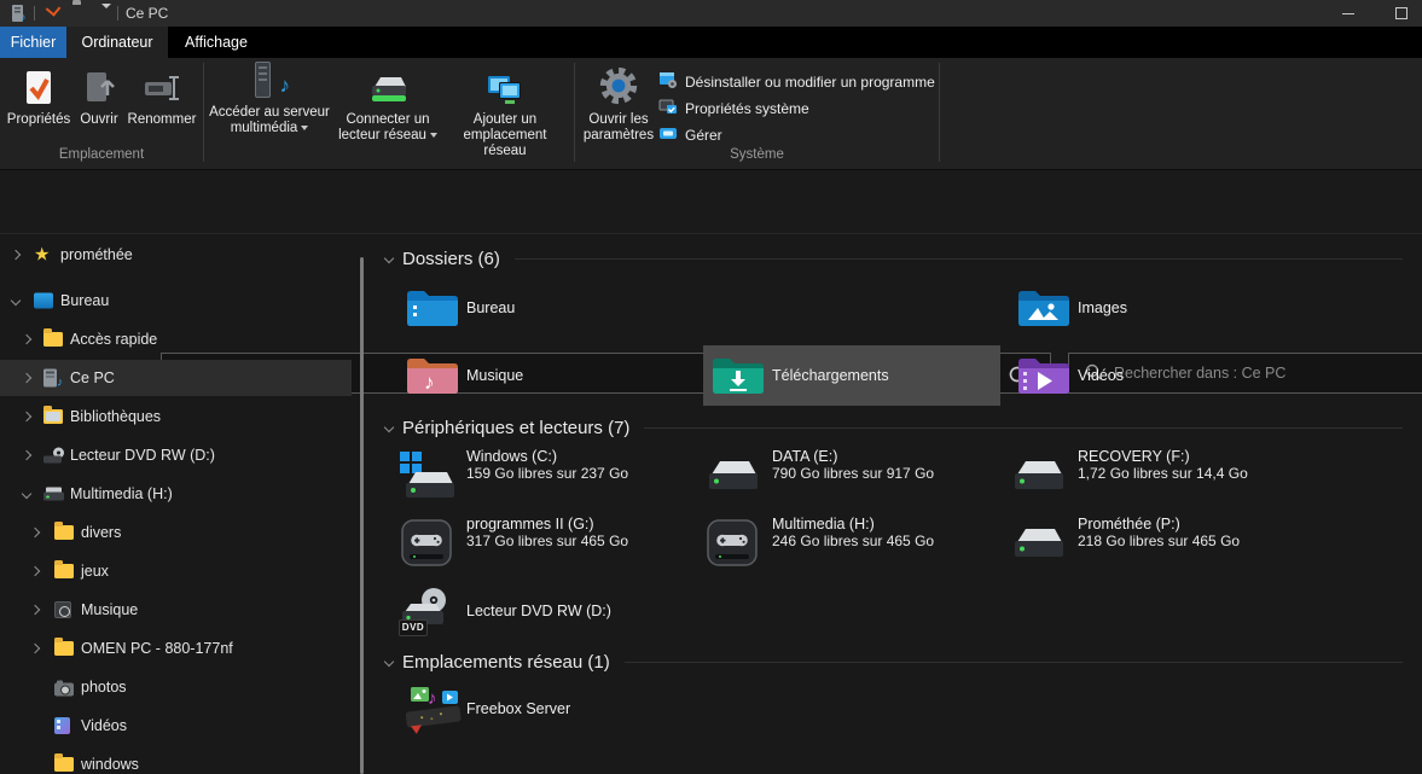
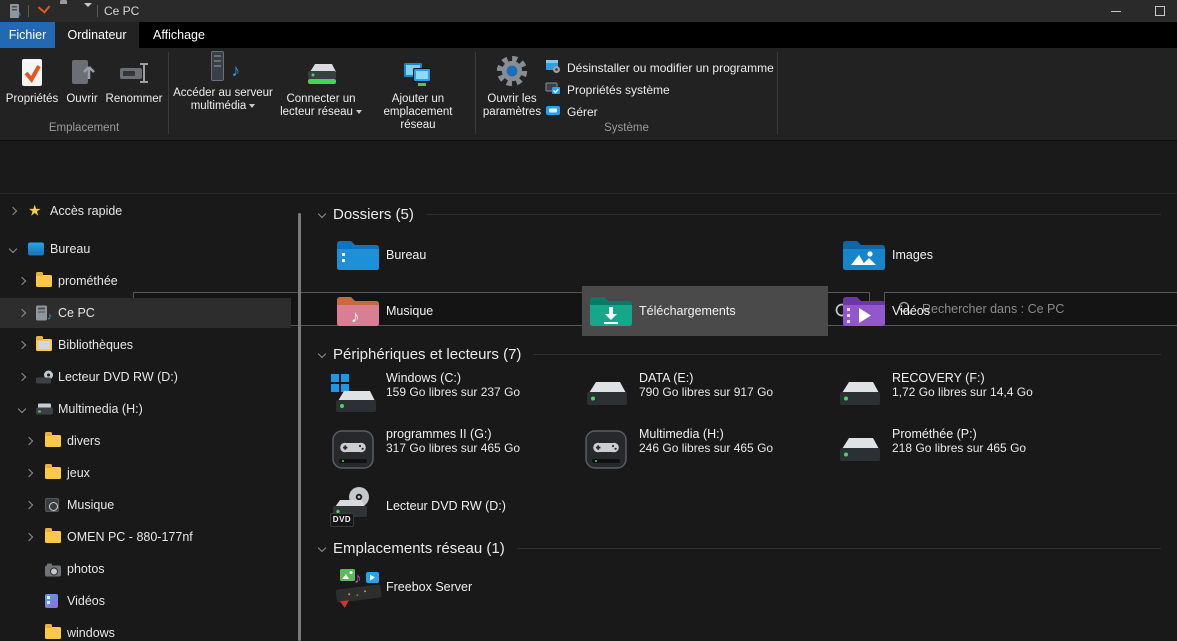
  ♪
  Ce PC
  Fichier
  Ordinateur
  Affichage
  Propriétés
  Ouvrir
  Renommer
  Emplacement
  ♪
  Accéder au serveur multimédia
  Connecter un lecteur réseau
  Ajouter un emplacement réseau
  Ouvrir les paramètres
  Désinstaller ou modifier un programme
  Propriétés système
  Gérer
  Système
  Rechercher dans : Ce PC
  ★
- prométhée
+ Accès rapide
  Bureau
- Accès rapide
+ prométhée
  ♪
  Ce PC
  Bibliothèques
  Lecteur DVD RW (D:)
  Multimedia (H:)
  divers
  jeux
  Musique
  OMEN PC - 880-177nf
  photos
  Vidéos
  windows
- Dossiers (6)
+ Dossiers (5)
  Bureau
  Images
  ♪
  Musique
  Téléchargements
  Vidéos
  Périphériques et lecteurs (7)
  Windows (C:) 159 Go libres sur 237 Go
  DATA (E:) 790 Go libres sur 917 Go
  RECOVERY (F:) 1,72 Go libres sur 14,4 Go
  programmes II (G:) 317 Go libres sur 465 Go
  Multimedia (H:) 246 Go libres sur 465 Go
  Prométhée (P:) 218 Go libres sur 465 Go
  DVD
  Lecteur DVD RW (D:)
  Emplacements réseau (1)
  ♪
  Freebox Server
